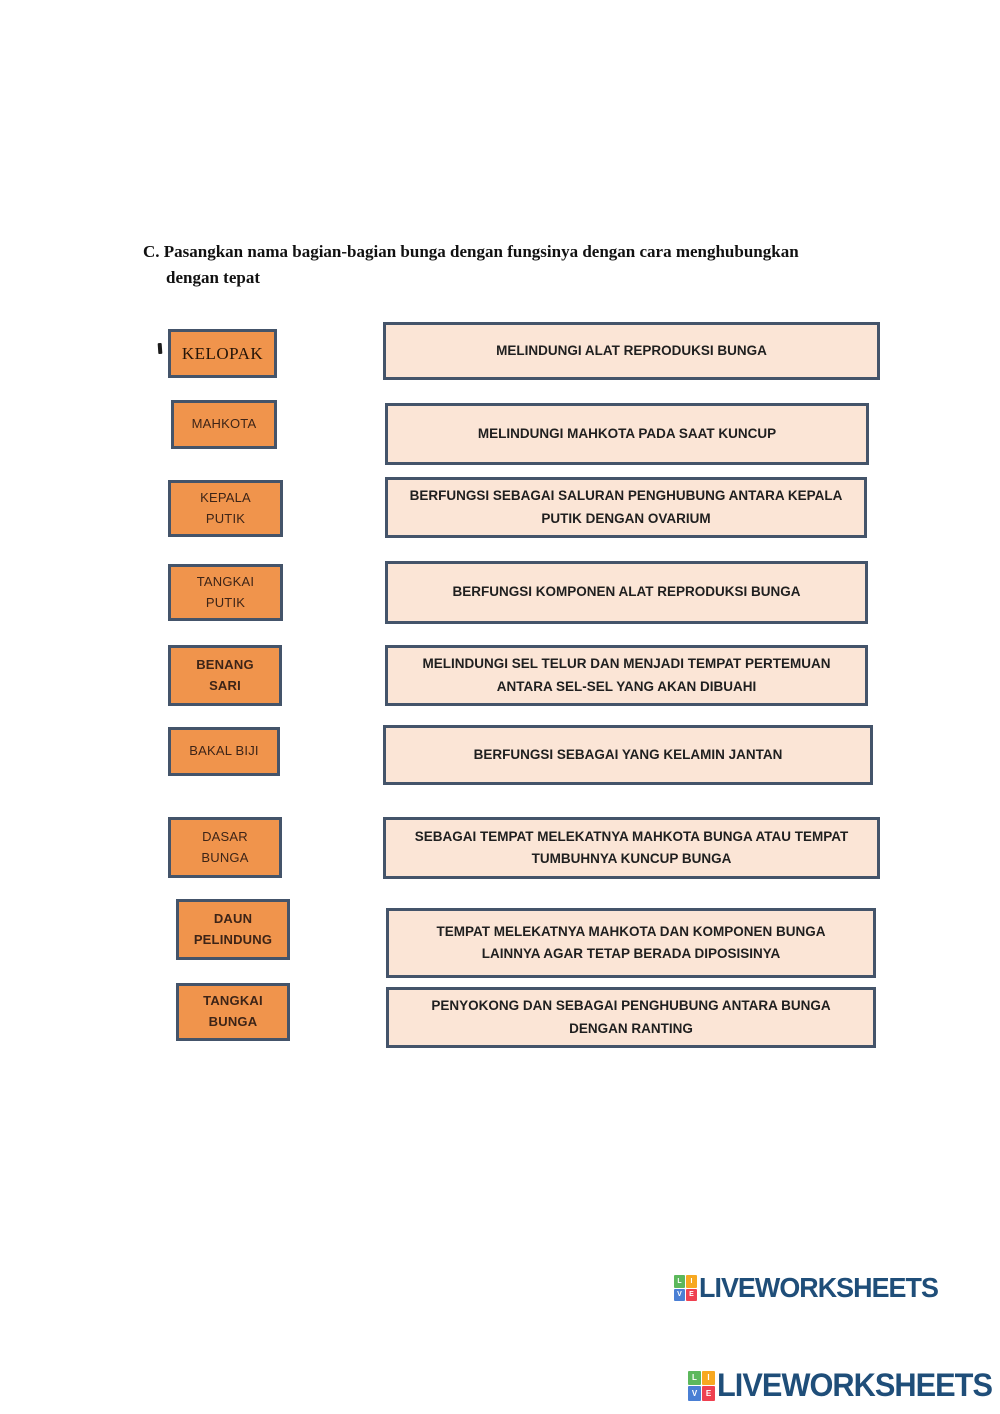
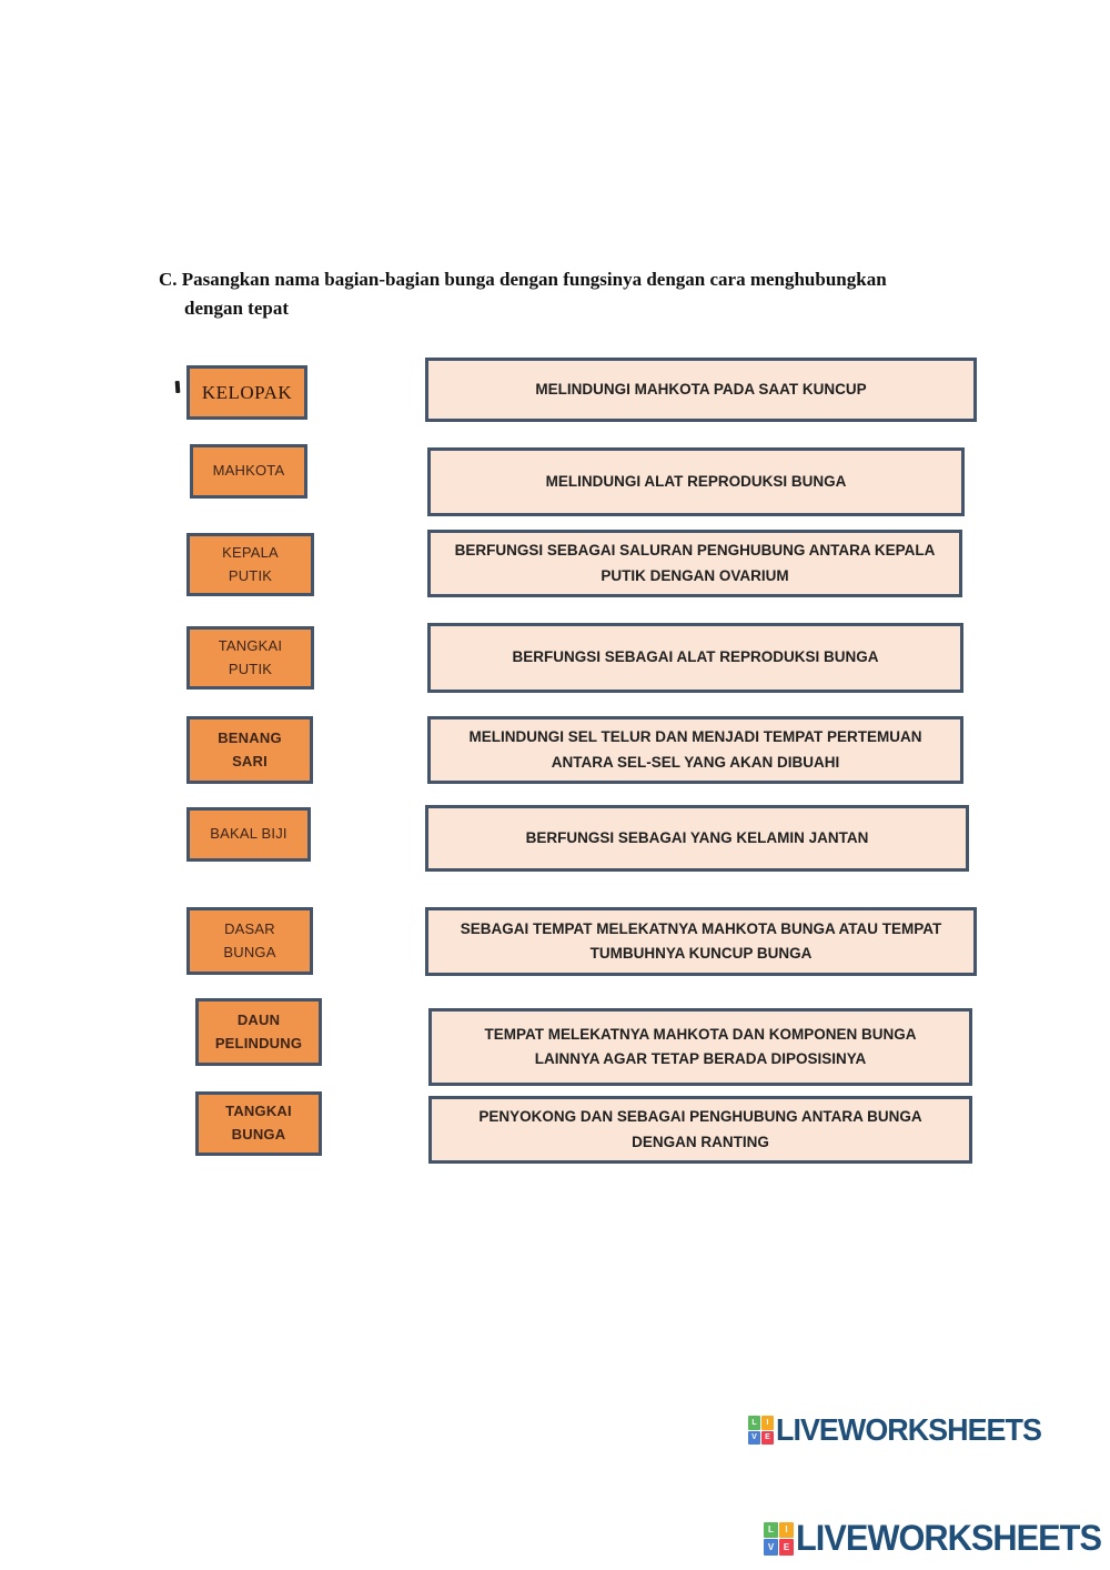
  C. Pasangkan nama bagian-bagian bunga dengan fungsinya dengan cara menghubungkan
  dengan tepat
  KELOPAK
- MELINDUNGI ALAT REPRODUKSI BUNGA
+ MELINDUNGI MAHKOTA PADA SAAT KUNCUP
  MAHKOTA
- MELINDUNGI MAHKOTA PADA SAAT KUNCUP
+ MELINDUNGI ALAT REPRODUKSI BUNGA
  KEPALA
  PUTIK
  BERFUNGSI SEBAGAI SALURAN PENGHUBUNG ANTARA KEPALA
  PUTIK DENGAN OVARIUM
  TANGKAI
  PUTIK
- BERFUNGSI KOMPONEN ALAT REPRODUKSI BUNGA
+ BERFUNGSI SEBAGAI ALAT REPRODUKSI BUNGA
  BENANG
  SARI
  MELINDUNGI SEL TELUR DAN MENJADI TEMPAT PERTEMUAN
  ANTARA SEL-SEL YANG AKAN DIBUAHI
  BAKAL BIJI
  BERFUNGSI SEBAGAI YANG KELAMIN JANTAN
  DASAR
  BUNGA
  SEBAGAI TEMPAT MELEKATNYA MAHKOTA BUNGA ATAU TEMPAT
  TUMBUHNYA KUNCUP BUNGA
  DAUN
  PELINDUNG
  TEMPAT MELEKATNYA MAHKOTA DAN KOMPONEN BUNGA
  LAINNYA AGAR TETAP BERADA DIPOSISINYA
  TANGKAI
  BUNGA
  PENYOKONG DAN SEBAGAI PENGHUBUNG ANTARA BUNGA
  DENGAN RANTING
  LIVEWORKSHEETS
  L
  I
  V
  E
  LIVEWORKSHEETS
